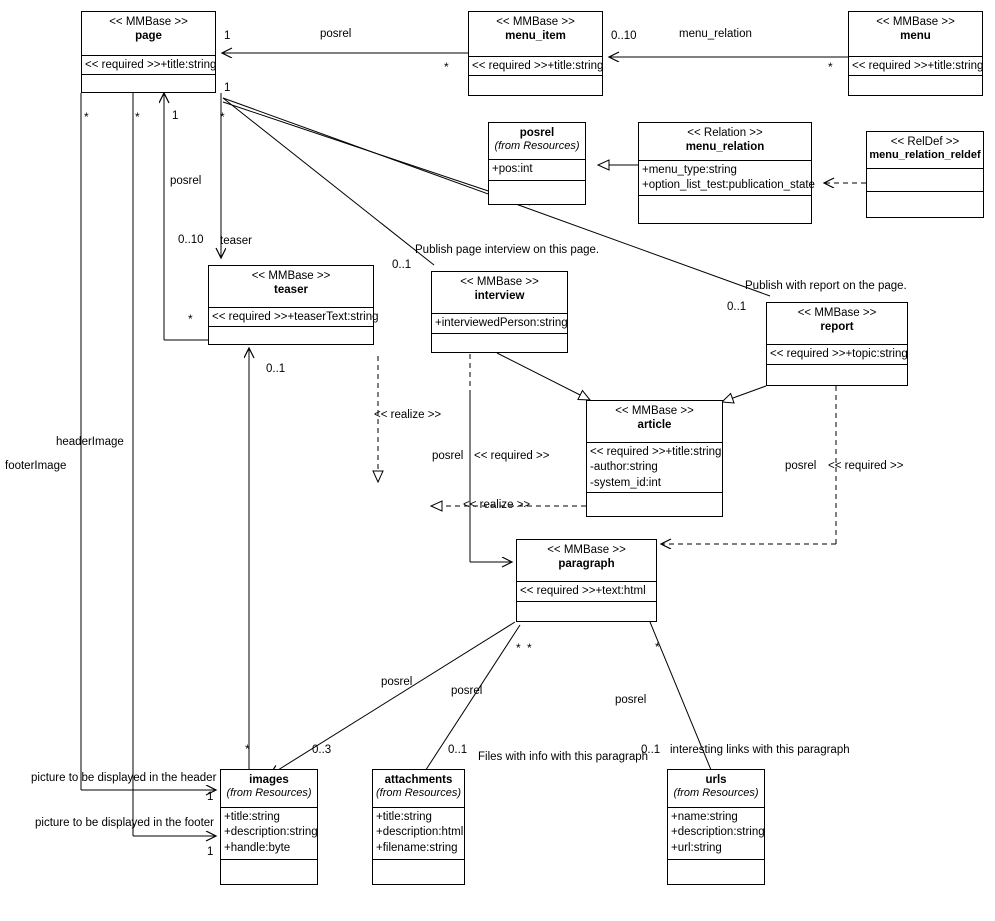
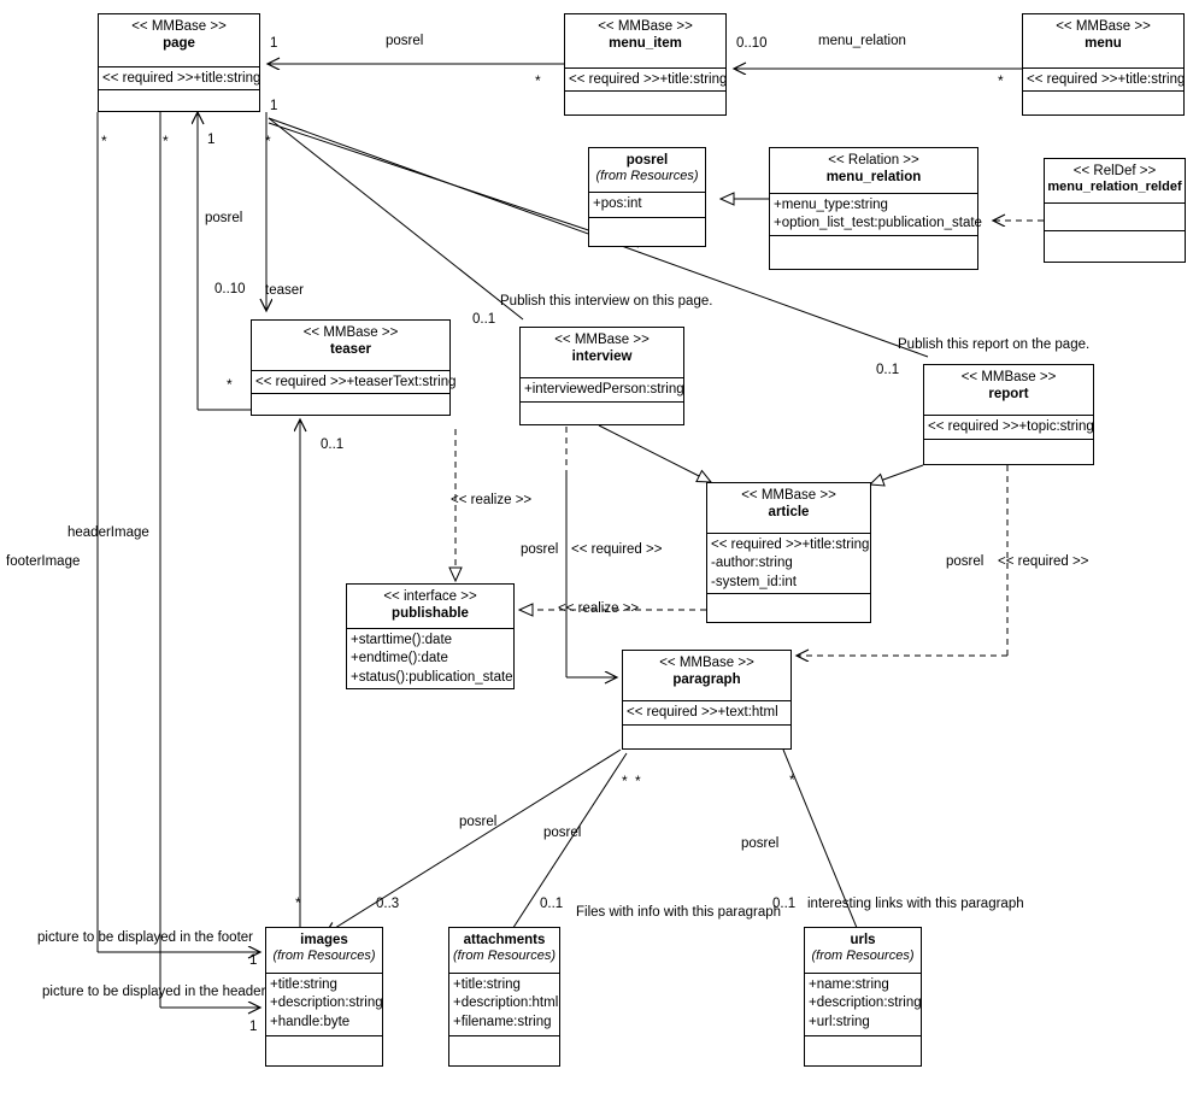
  << MMBase >>
  page
  << required >>+title:string
  << MMBase >>
  menu_item
  << required >>+title:string
  << MMBase >>
  menu
  << required >>+title:string
  posrel
  (from Resources)
  +pos:int
  << Relation >>
  menu_relation
  +menu_type:string
  +option_list_test:publication_state
  << RelDef >>
  menu_relation_reldef
  << MMBase >>
  teaser
  << required >>+teaserText:string
  << MMBase >>
  interview
  +interviewedPerson:string
  << MMBase >>
  report
  << required >>+topic:string
  << MMBase >>
  article
  << required >>+title:string
  -author:string
  -system_id:int
+ << interface >>
+ publishable
+ +starttime():date
+ +endtime():date
+ +status():publication_state
  << MMBase >>
  paragraph
  << required >>+text:html
  images
  (from Resources)
  +title:string
  +description:string
  +handle:byte
  attachments
  (from Resources)
  +title:string
  +description:html
  +filename:string
  urls
  (from Resources)
  +name:string
  +description:string
  +url:string
  posrel
  1
  0..10
  menu_relation
  *
  *
  1
  *
  *
  1
  *
  posrel
  0..10
  teaser
  *
- Publish page interview on this page.
+ Publish this interview on this page.
  0..1
- Publish with report on the page.
+ Publish this report on the page.
  0..1
  0..1
  headerImage
  footerImage
  << realize >>
  posrel
  << required >>
  << realize >>
  posrel
  << required >>
  *
  *
  *
  posrel
  posrel
  posrel
  *
  0..3
  0..1
  Files with info with this paragraph
  0..1
  interesting links with this paragraph
- picture to be displayed in the header
+ picture to be displayed in the footer
  1
- picture to be displayed in the footer
+ picture to be displayed in the header
  1
